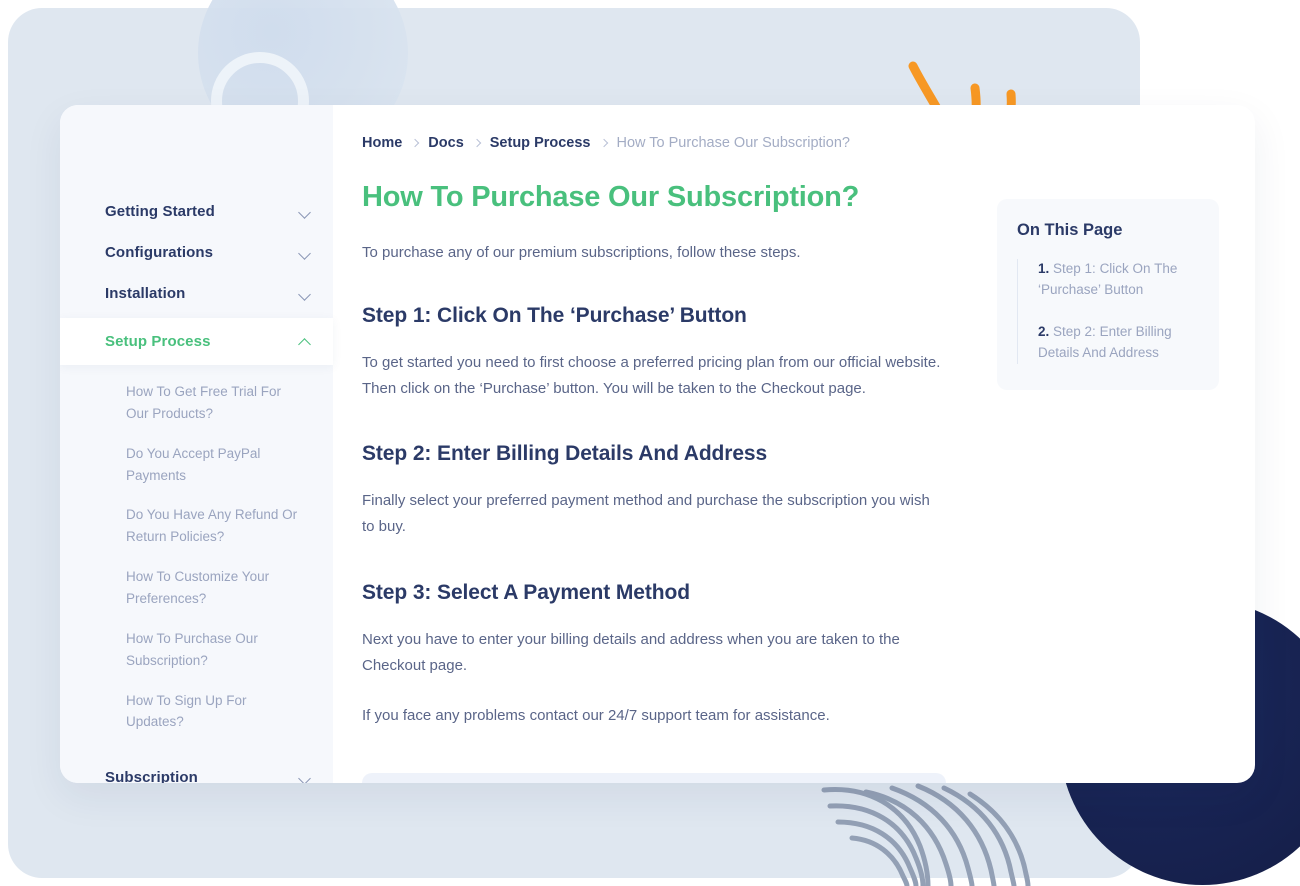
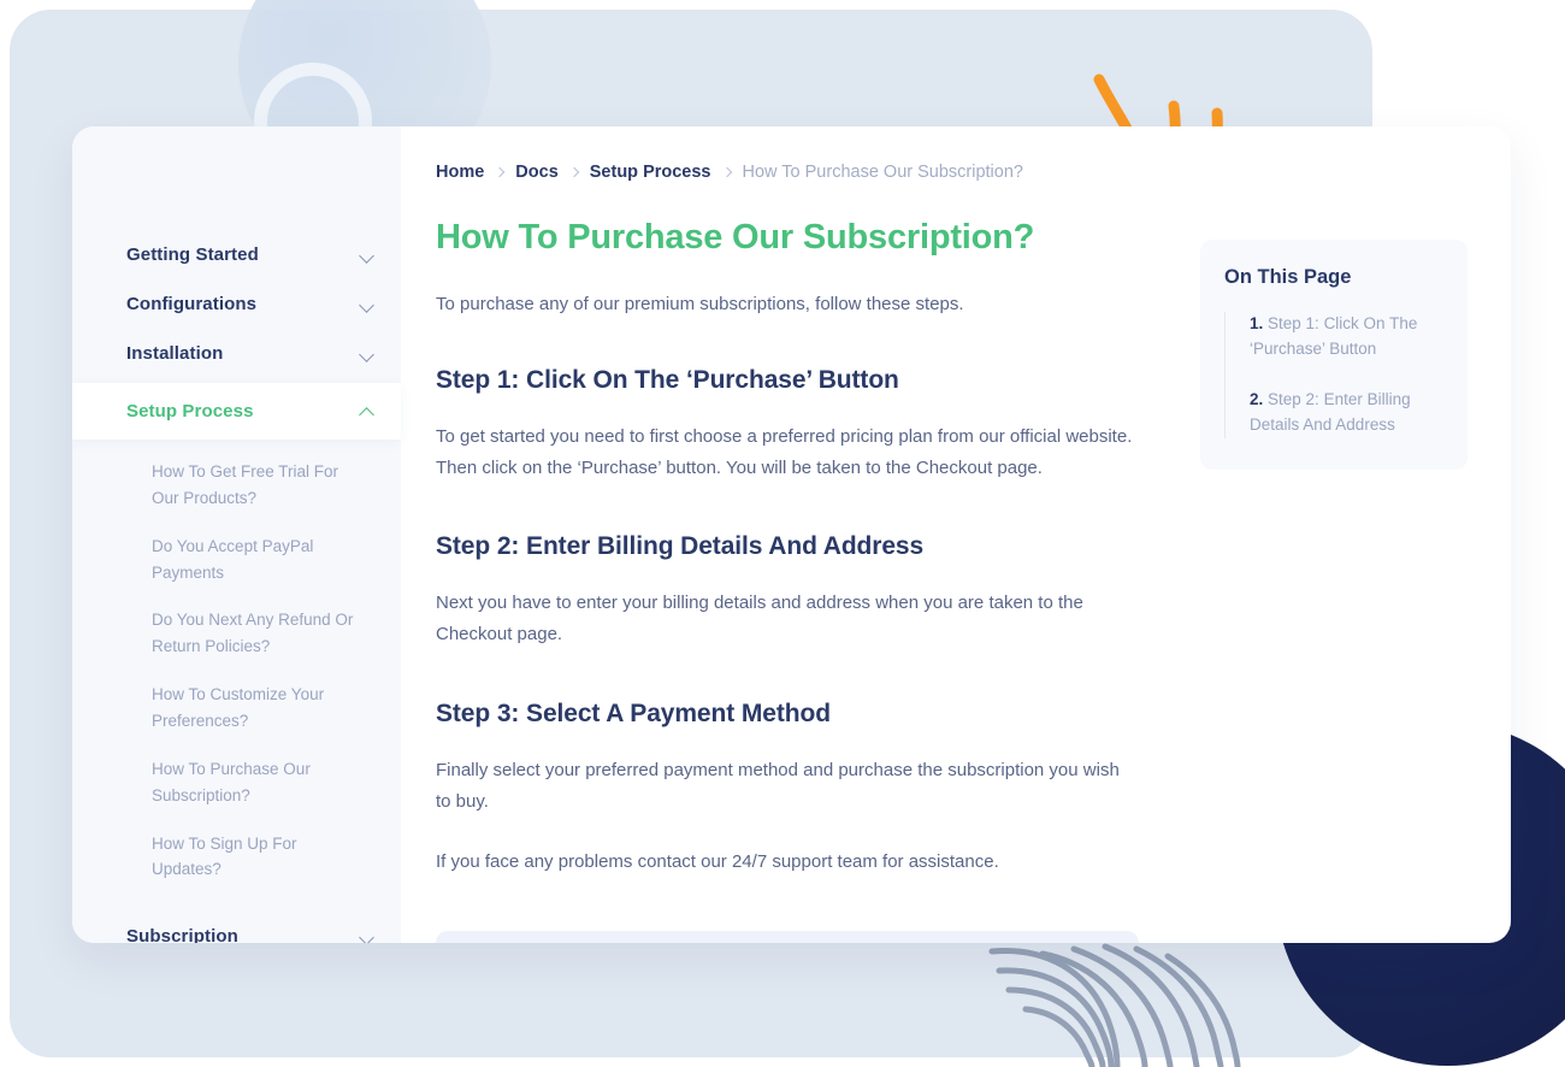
  Getting Started
  Configurations
  Installation
  Setup Process
  How To Get Free Trial For Our Products?
  Do You Accept PayPal Payments
- Do You Have Any Refund Or Return Policies?
+ Do You Next Any Refund Or Return Policies?
  How To Customize Your Preferences?
  How To Purchase Our Subscription?
  How To Sign Up For Updates?
  Subscription
  Home
  Docs
  Setup Process
  How To Purchase Our Subscription?
  How To Purchase Our Subscription?
  To purchase any of our premium subscriptions, follow these steps.
  Step 1: Click On The ‘Purchase’ Button
  To get started you need to first choose a preferred pricing plan from our official website. Then click on the ‘Purchase’ button. You will be taken to the Checkout page.
  Step 2: Enter Billing Details And Address
- Finally select your preferred payment method and purchase the subscription you wish to buy.
+ Next you have to enter your billing details and address when you are taken to the Checkout page.
  Step 3: Select A Payment Method
- Next you have to enter your billing details and address when you are taken to the Checkout page.
+ Finally select your preferred payment method and purchase the subscription you wish to buy.
  If you face any problems contact our 24/7 support team for assistance.
  On This Page
  1. Step 1: Click On The ‘Purchase’ Button
  2. Step 2: Enter Billing Details And Address
